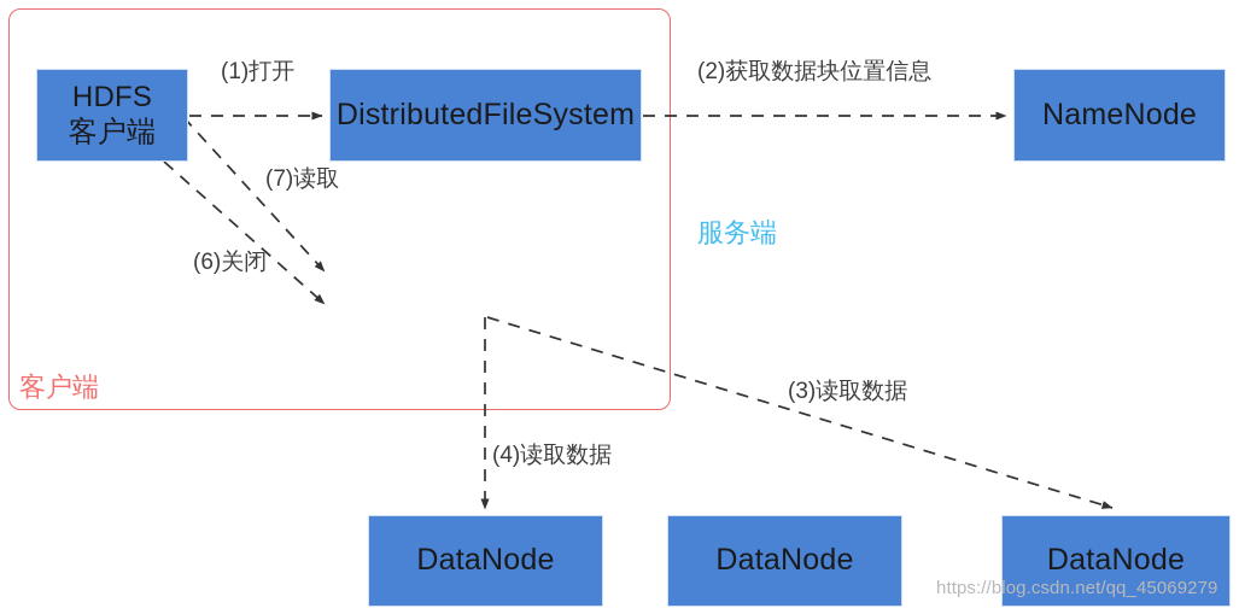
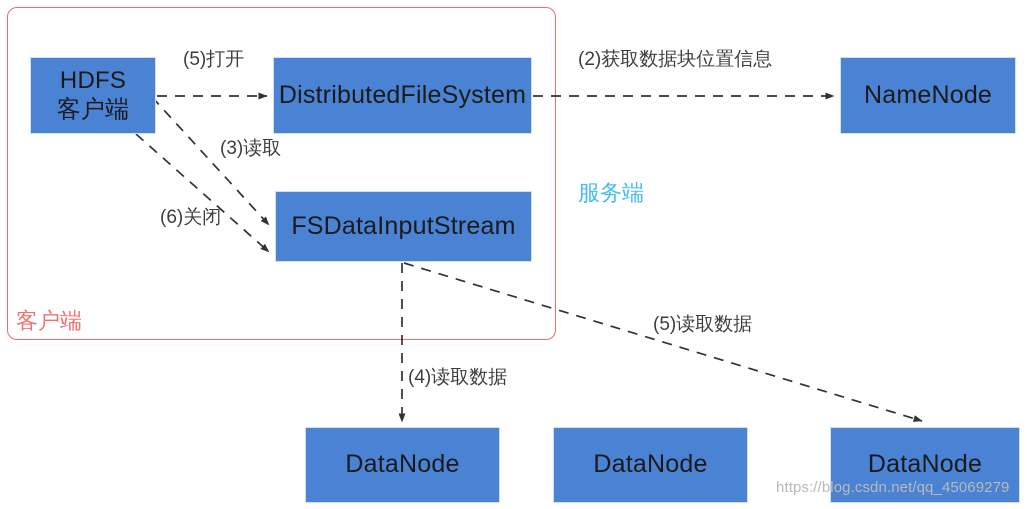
  HDFS
  客户端
  DistributedFileSystem
  NameNode
+ FSDataInputStream
  DataNode
  DataNode
  DataNode
- (1)打开
+ (5)打开
  (2)获取数据块位置信息
- (7)读取
+ (3)读取
  (6)关闭
  (4)读取数据
- (3)读取数据
+ (5)读取数据
  客户端
  服务端
  https://blog.csdn.net/qq_45069279
